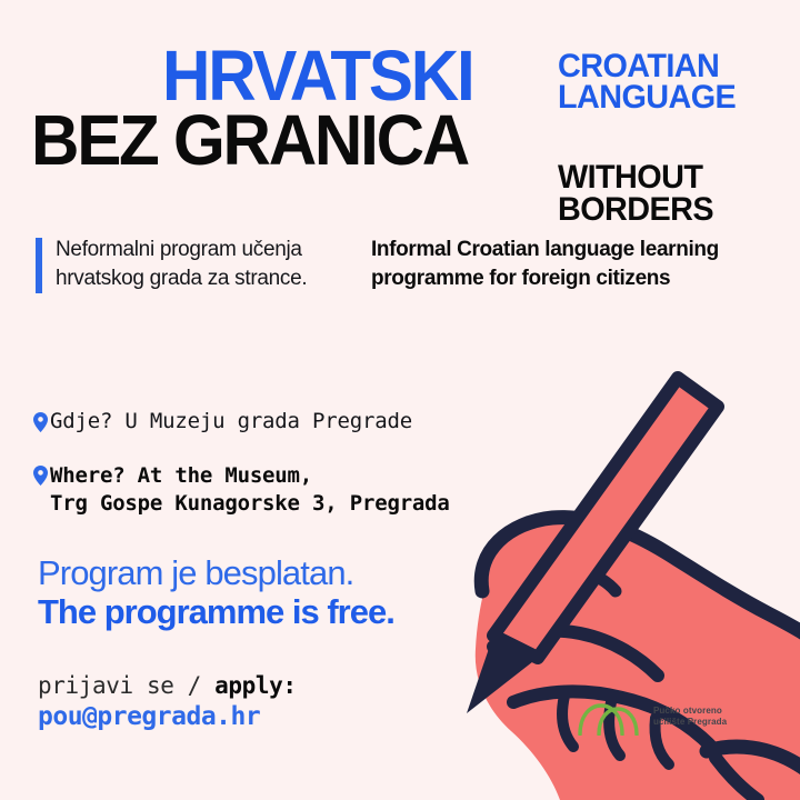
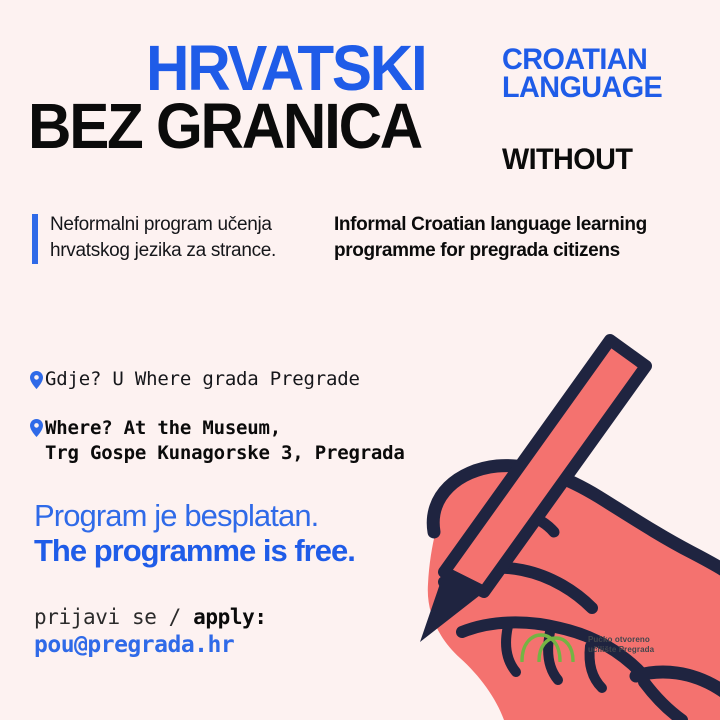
  HRVATSKI
  BEZ GRANICA
  CROATIAN
  LANGUAGE
  WITHOUT
- BORDERS
- Neformalni program učenja hrvatskog grada za strance.
+ Neformalni program učenja hrvatskog jezika za strance.
- Informal Croatian language learning programme for foreign citizens
+ Informal Croatian language learning programme for pregrada citizens
- Gdje? U Muzeju grada Pregrade
+ Gdje? U Where grada Pregrade
  Where? At the Museum,
  Trg Gospe Kunagorske 3, Pregrada
  Program je besplatan.
  The programme is free.
  prijavi se / apply:
  pou@pregrada.hr
  Pučko otvoreno
  učilište Pregrada
